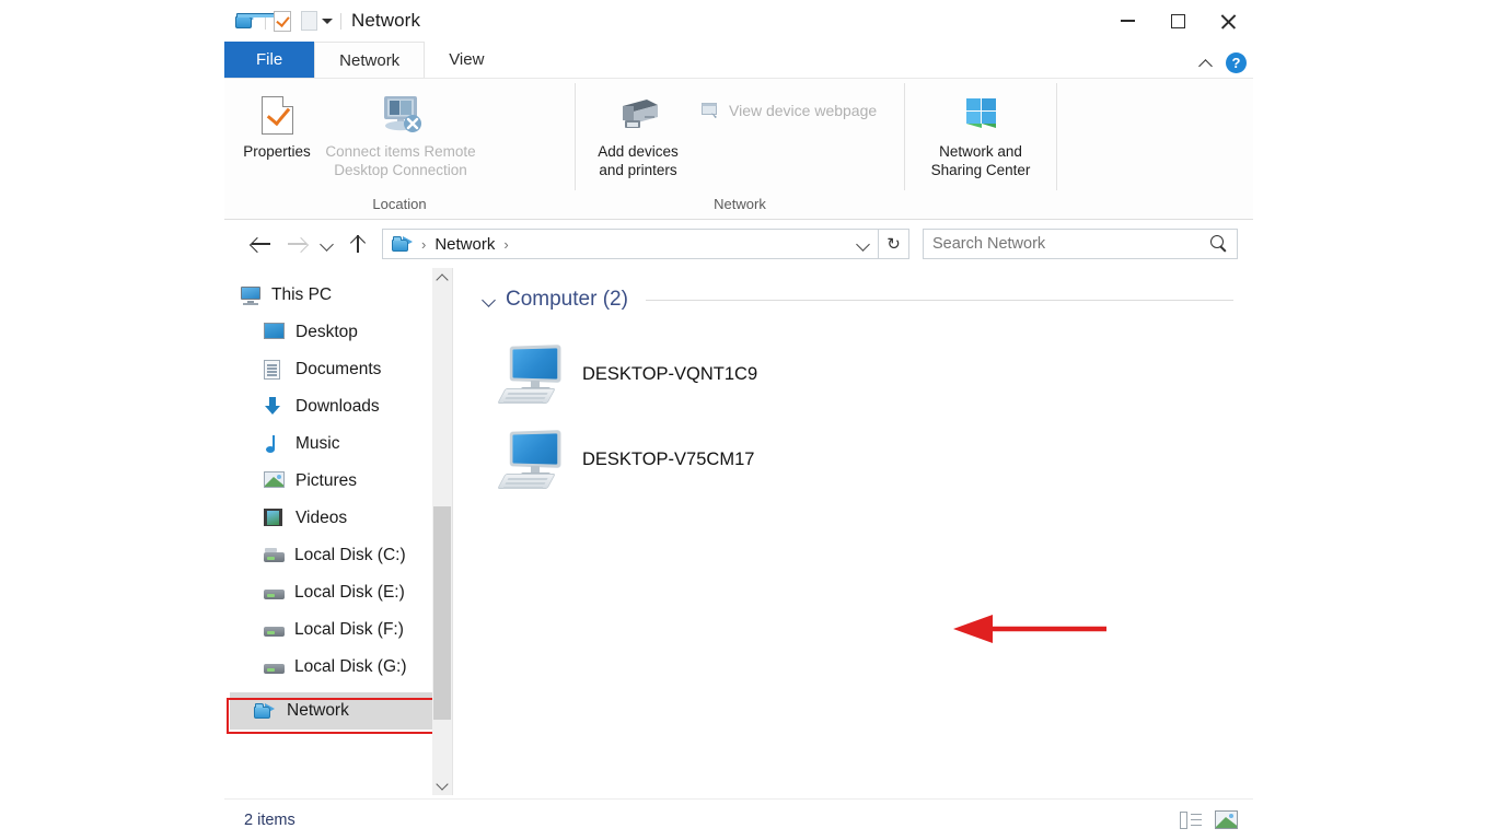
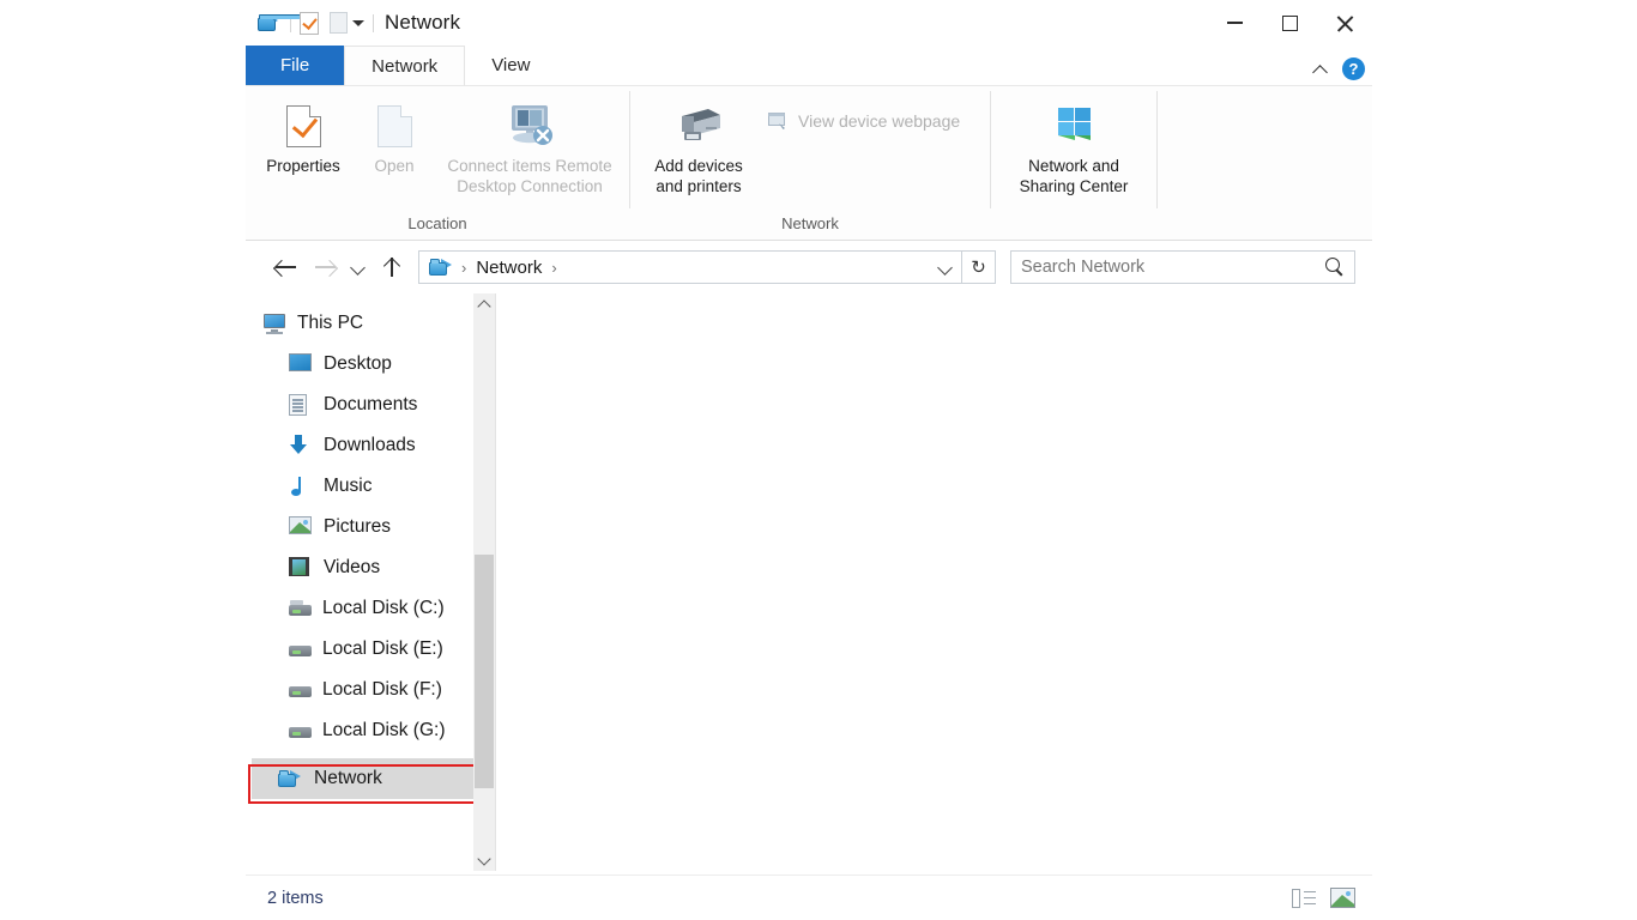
  Network
  File
  Network
  View
  ?
  Properties
+ Open
  Connect items Remote Desktop Connection
  Location
  Add devices and printers
  View device webpage
  Network
  Network and Sharing Center
  ›
  Network
  ›
  ↻
  Search Network
  This PC
  Desktop
  Documents
  Downloads
  Music
  Pictures
  Videos
  Local Disk (C:)
  Local Disk (E:)
  Local Disk (F:)
  Local Disk (G:)
  Network
- Computer (2)
- DESKTOP-VQNT1C9
- DESKTOP-V75CM17
  2 items
